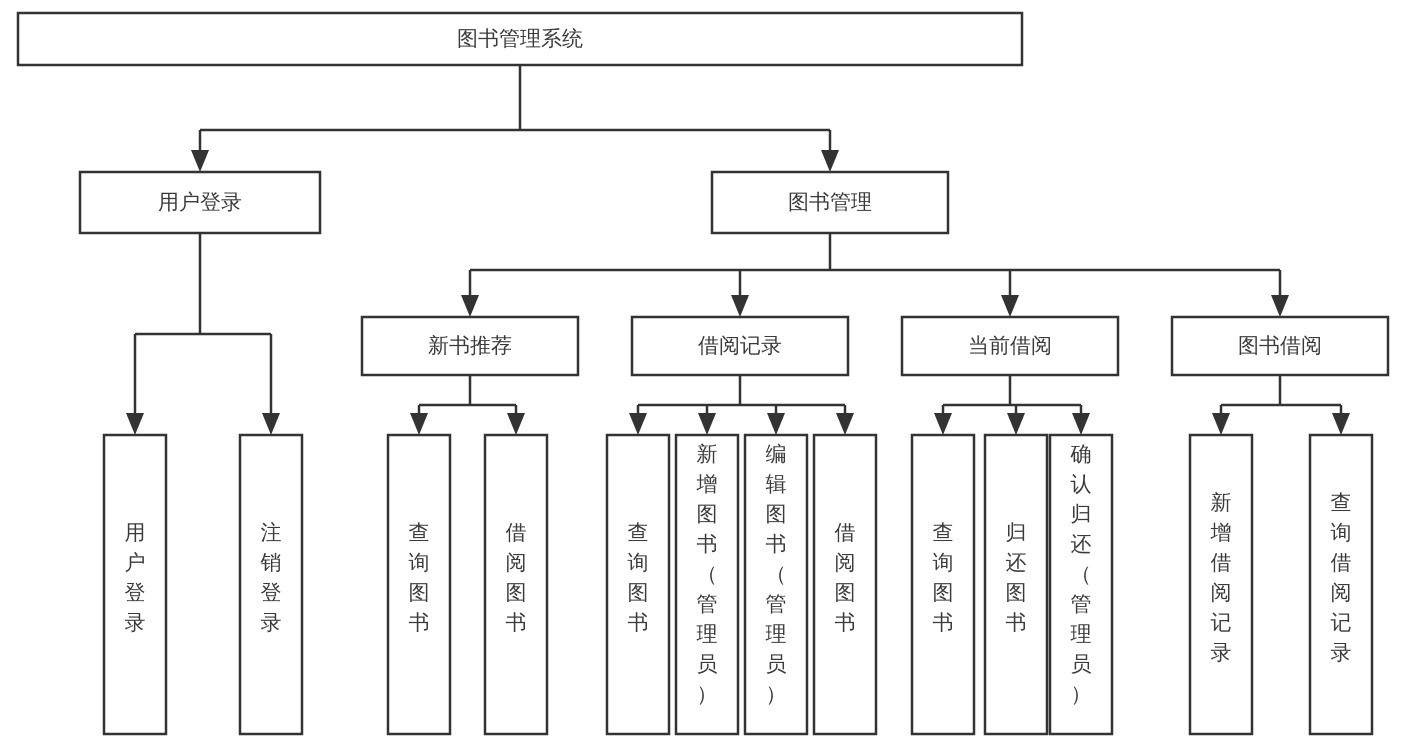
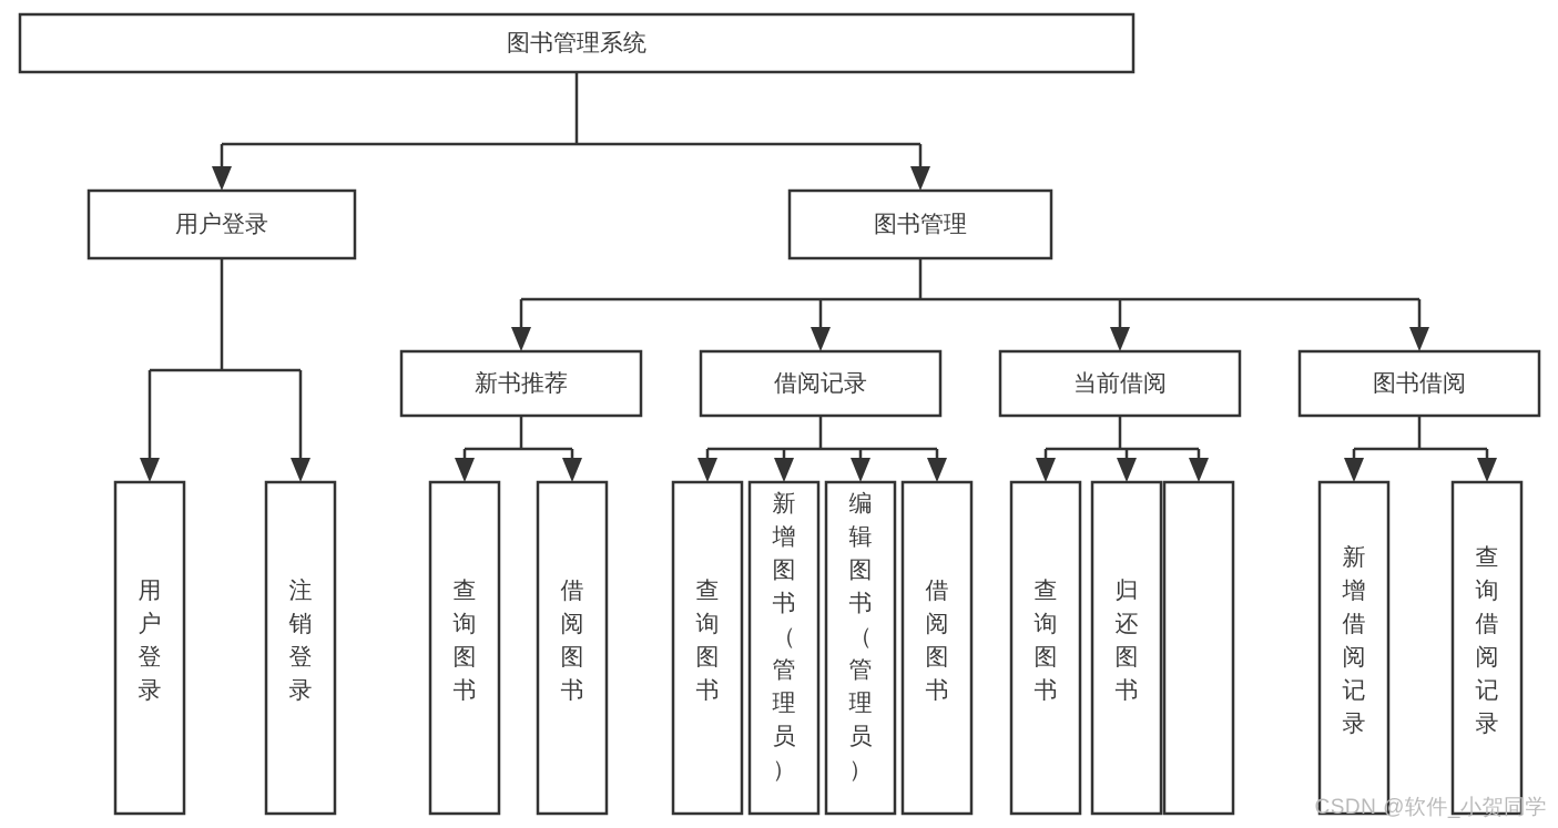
  图书管理系统
  用户登录
  图书管理
  新书推荐
  借阅记录
  当前借阅
  图书借阅
  用户登录
  注销登录
  查询图书
  借阅图书
  查询图书
  新增图书（管理员）
  编辑图书（管理员）
  借阅图书
  查询图书
  归还图书
- 确认归还（管理员）
  新增借阅记录
  查询借阅记录
+ CSDN @软件_小贺同学
